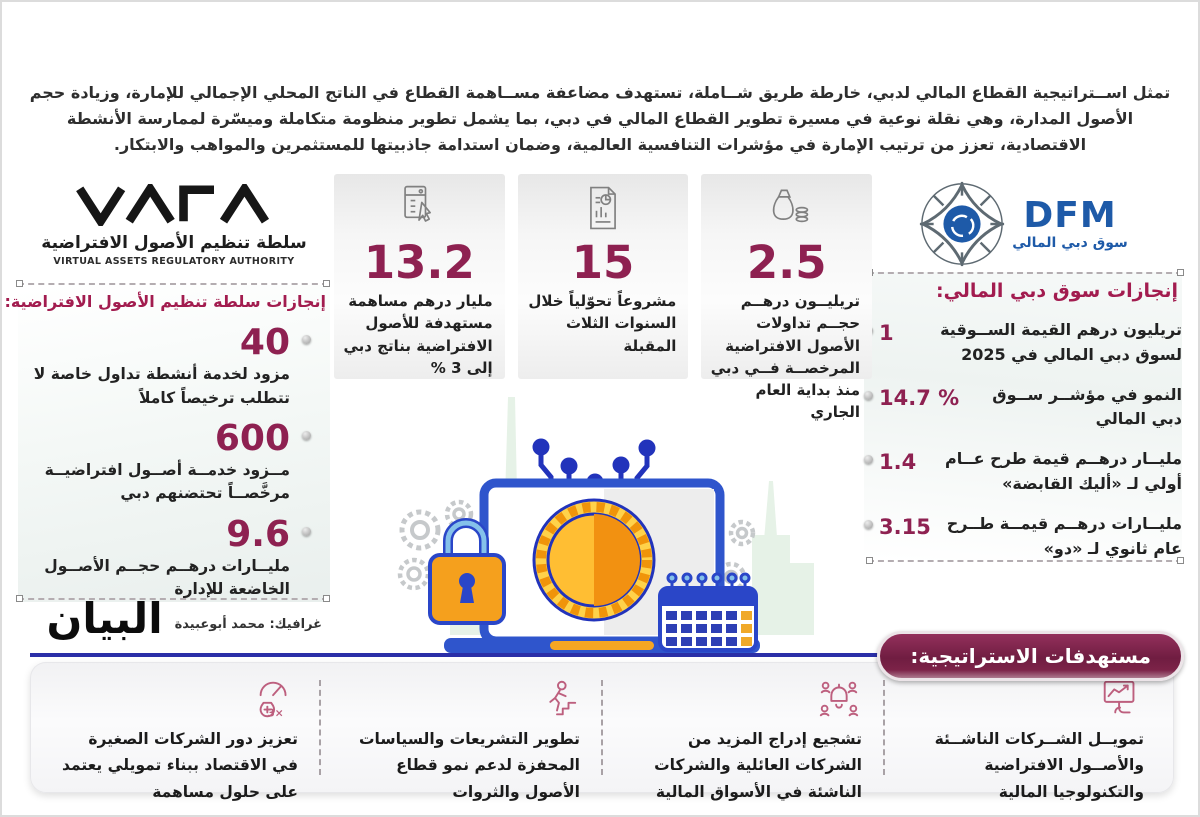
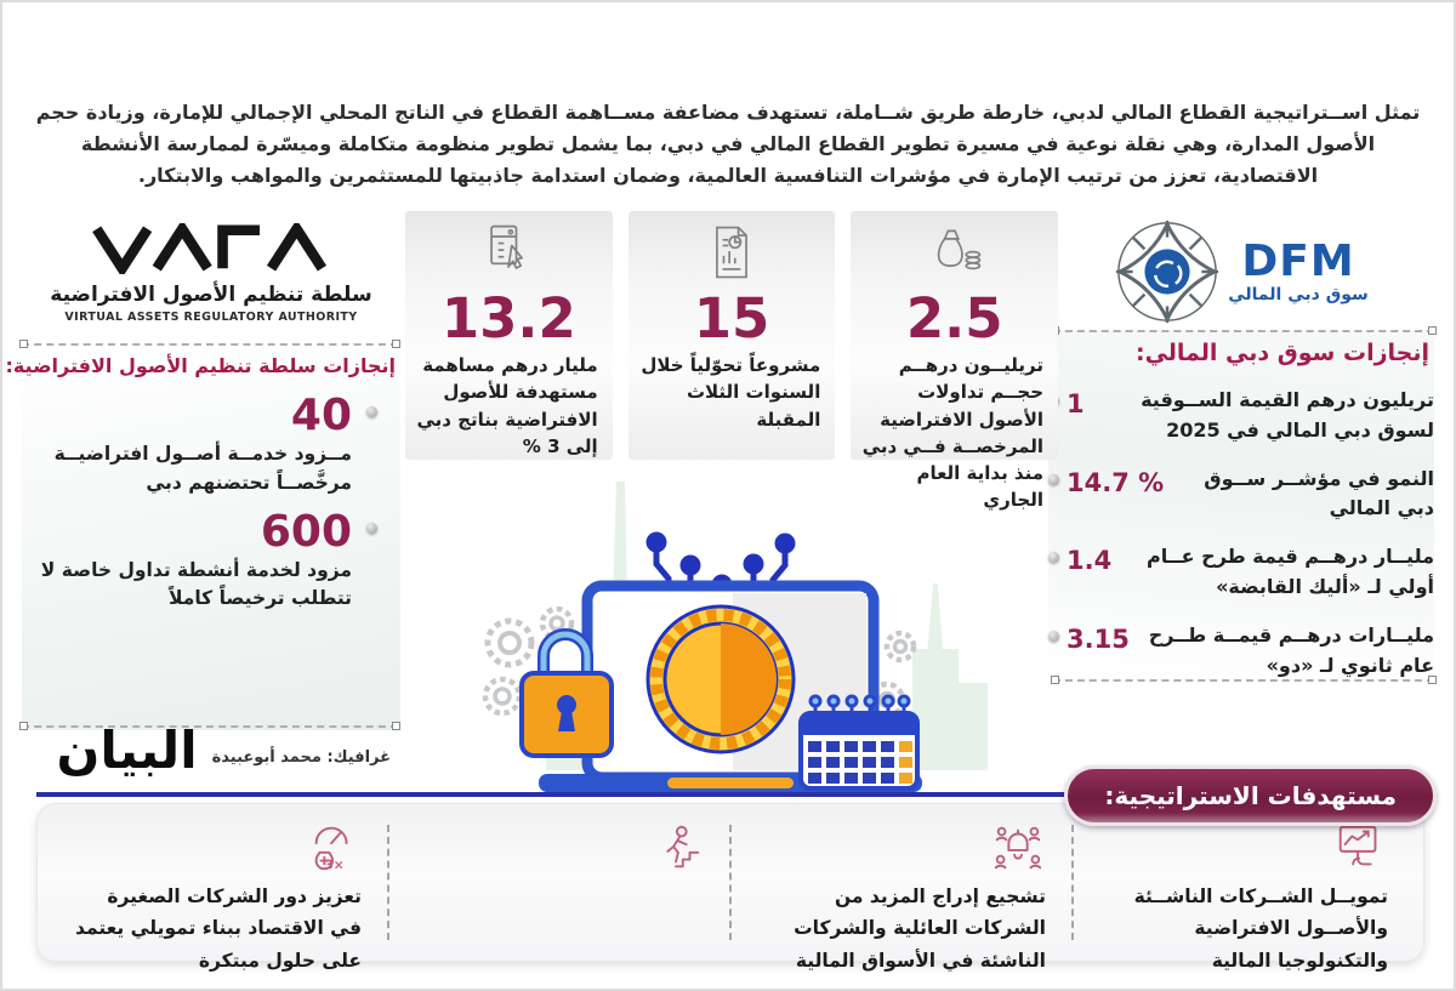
  تمثل اســتراتيجية القطاع المالي لدبي، خارطة طريق شــاملة، تستهدف مضاعفة مســاهمة القطاع في الناتج المحلي الإجمالي للإمارة، وزيادة حجم الأصول المدارة، وهي نقلة نوعية في مسيرة تطوير القطاع المالي في دبي، بما يشمل تطوير منظومة متكاملة وميسّرة لممارسة الأنشطة الاقتصادية، تعزز من ترتيب الإمارة في مؤشرات التنافسية العالمية، وضمان استدامة جاذبيتها للمستثمرين والمواهب والابتكار.
  سلطة تنظيم الأصول الافتراضية
  VIRTUAL ASSETS REGULATORY AUTHORITY
  إنجازات سلطة تنظيم الأصول الافتراضية:
  40
- مزود لخدمة أنشطة تداول خاصة لا تتطلب ترخيصاً كاملاً
+ مــزود خدمــة أصــول افتراضيــة مرخَّصــاً تحتضنهم دبي
  600
- مــزود خدمــة أصــول افتراضيــة مرخَّصــاً تحتضنهم دبي
+ مزود لخدمة أنشطة تداول خاصة لا تتطلب ترخيصاً كاملاً
- 9.6
- مليــارات درهــم حجــم الأصــول الخاضعة للإدارة
  DFM
  سوق دبي المالي
  إنجازات سوق دبي المالي:
  1
  تريليون درهم القيمة الســوقية لسوق دبي المالي في 2025
  14.7 %
  النمو في مؤشــر ســوق دبي المالي
  1.4
  مليــار درهــم قيمة طرح عــام أولي لـ «أليك القابضة»
  3.15
  مليــارات درهــم قيمــة طــرح عام ثانوي لـ «دو»
  13.2
  مليار درهم مساهمة مستهدفة للأصول الافتراضية بناتج دبي إلى 3 %
  15
  مشروعاً تحوّلياً خلال السنوات الثلاث المقبلة
  2.5
  تريليــون درهــم حجــم تداولات الأصول الافتراضية المرخصــة فــي دبي منذ بداية العام الجاري
  غرافيك: محمد أبوعبيدة
  البيان
  مستهدفات الاستراتيجية:
  تمويــل الشــركات الناشــئة والأصــول الافتراضية والتكنولوجيا المالية
  تشجيع إدراج المزيد من الشركات العائلية والشركات الناشئة في الأسواق المالية
- تطوير التشريعات والسياسات المحفزة لدعم نمو قطاع الأصول والثروات
  ×3
- تعزيز دور الشركات الصغيرة في الاقتصاد ببناء تمويلي يعتمد على حلول مساهمة
+ تعزيز دور الشركات الصغيرة في الاقتصاد ببناء تمويلي يعتمد على حلول مبتكرة
